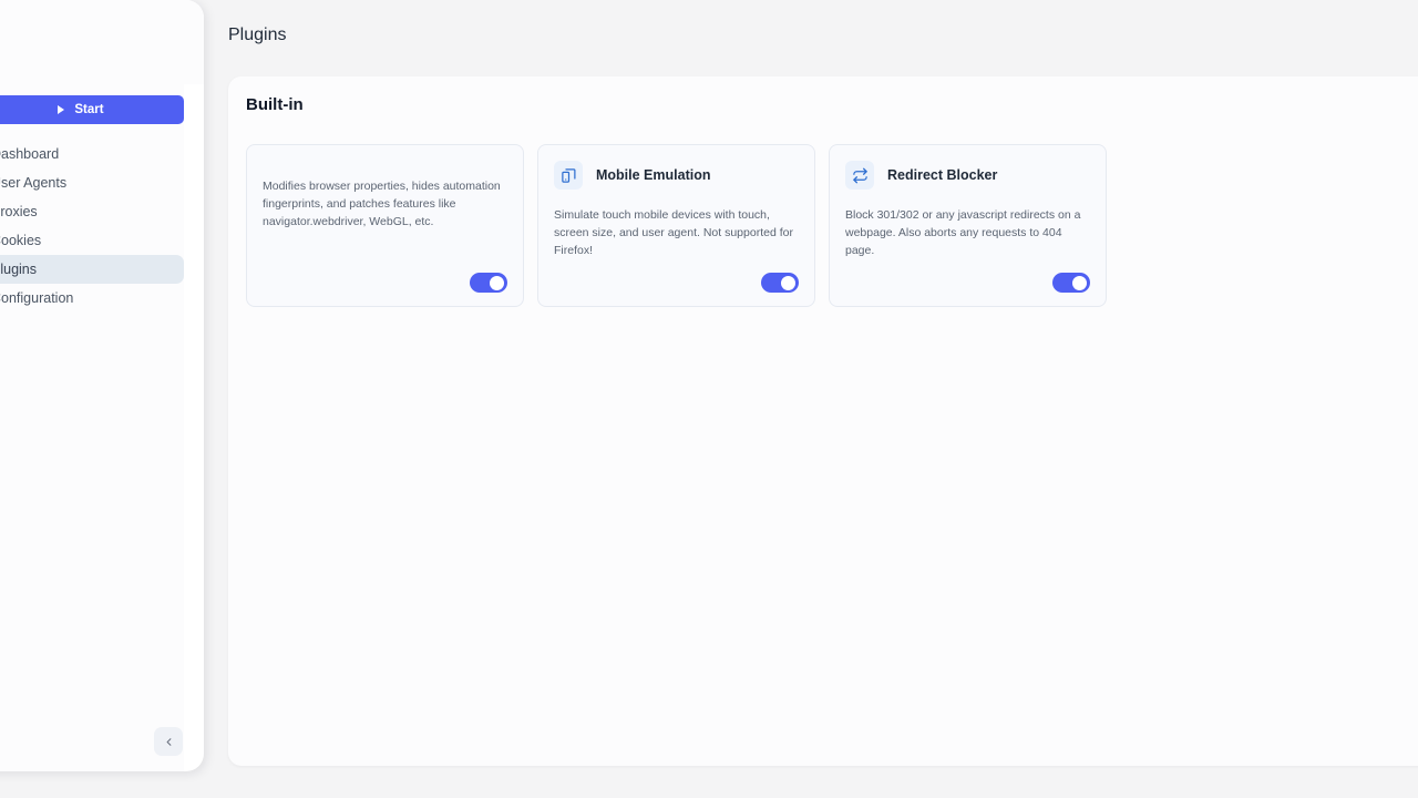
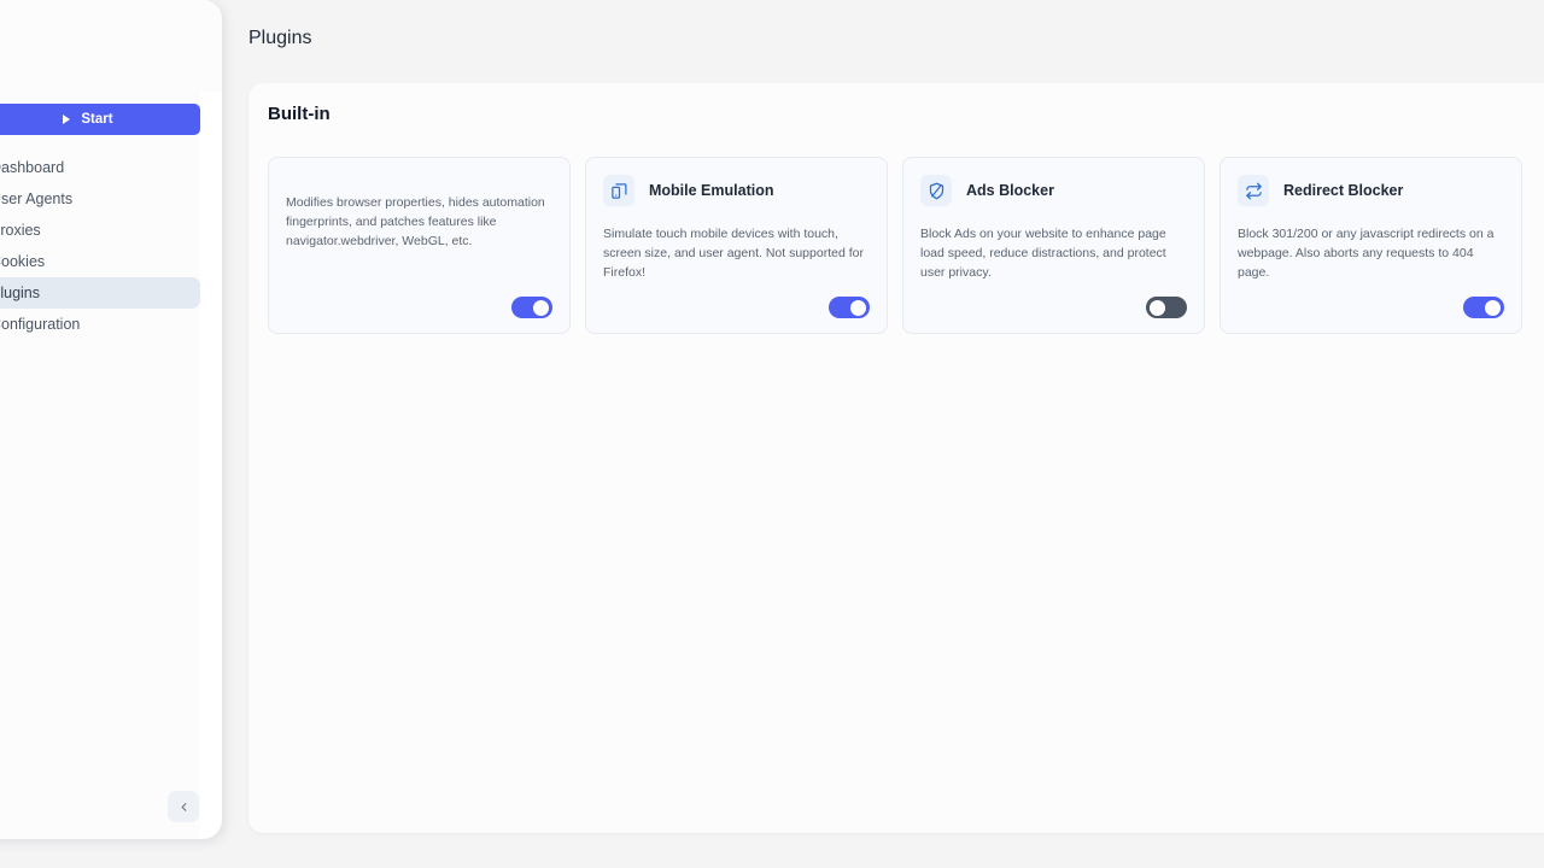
  Start
  ashboard
  ser Agents
  roxies
  ookies
  lugins
  onfiguration
  Plugins
  Built-in
  Modifies browser properties, hides automation fingerprints, and patches features like navigator.webdriver, WebGL, etc.
  Mobile Emulation
  Simulate touch mobile devices with touch, screen size, and user agent. Not supported for Firefox!
+ Ads Blocker
+ Block Ads on your website to enhance page load speed, reduce distractions, and protect user privacy.
  Redirect Blocker
- Block 301/302 or any javascript redirects on a webpage. Also aborts any requests to 404 page.
+ Block 301/200 or any javascript redirects on a webpage. Also aborts any requests to 404 page.
